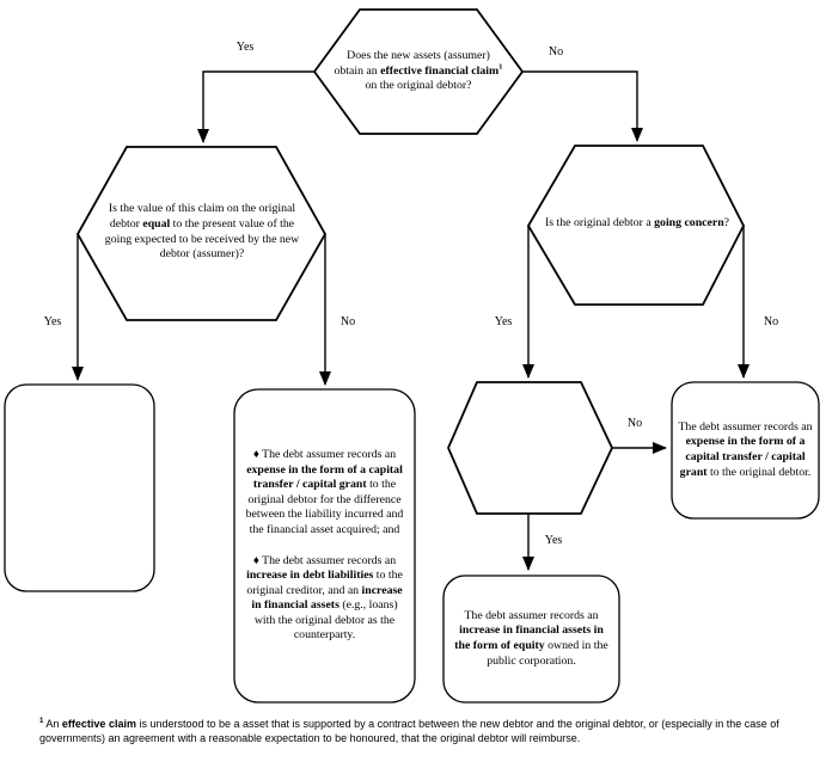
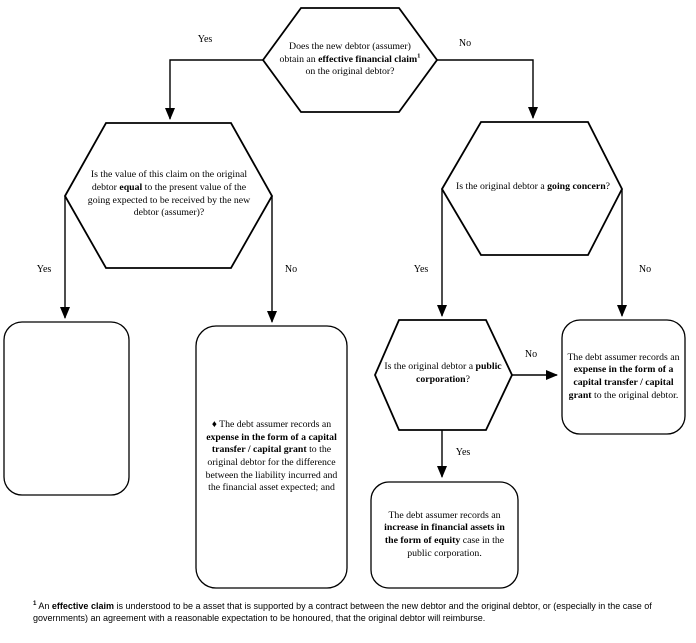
- Does the new assets (assumer) obtain an effective financial claim on the original debtor?
+ Does the new debtor (assumer) obtain an effective financial claim on the original debtor?
  Is the value of this claim on the original debtor equal to the present value of the going expected to be received by the new debtor (assumer)?
  Is the original debtor a going concern?
+ Is the original debtor a public corporation?
- ♦ The debt assumer records an expense in the form of a capital transfer / capital grant to the original debtor for the difference between the liability incurred and the financial asset acquired; and
+ ♦ The debt assumer records an expense in the form of a capital transfer / capital grant to the original debtor for the difference between the liability incurred and the financial asset expected; and
- ♦ The debt assumer records an increase in debt liabilities to the original creditor, and an increase in financial assets (e.g., loans) with the original debtor as the counterparty.
  The debt assumer records an expense in the form of a capital transfer / capital grant to the original debtor.
- The debt assumer records an increase in financial assets in the form of equity owned in the public corporation.
+ The debt assumer records an increase in financial assets in the form of equity case in the public corporation.
  Yes
  No
  Yes
  No
  Yes
  No
  No
  Yes
  An effective claim is understood to be a asset that is supported by a contract between the new debtor and the original debtor, or (especially in the case of governments) an agreement with a reasonable expectation to be honoured, that the original debtor will reimburse.
